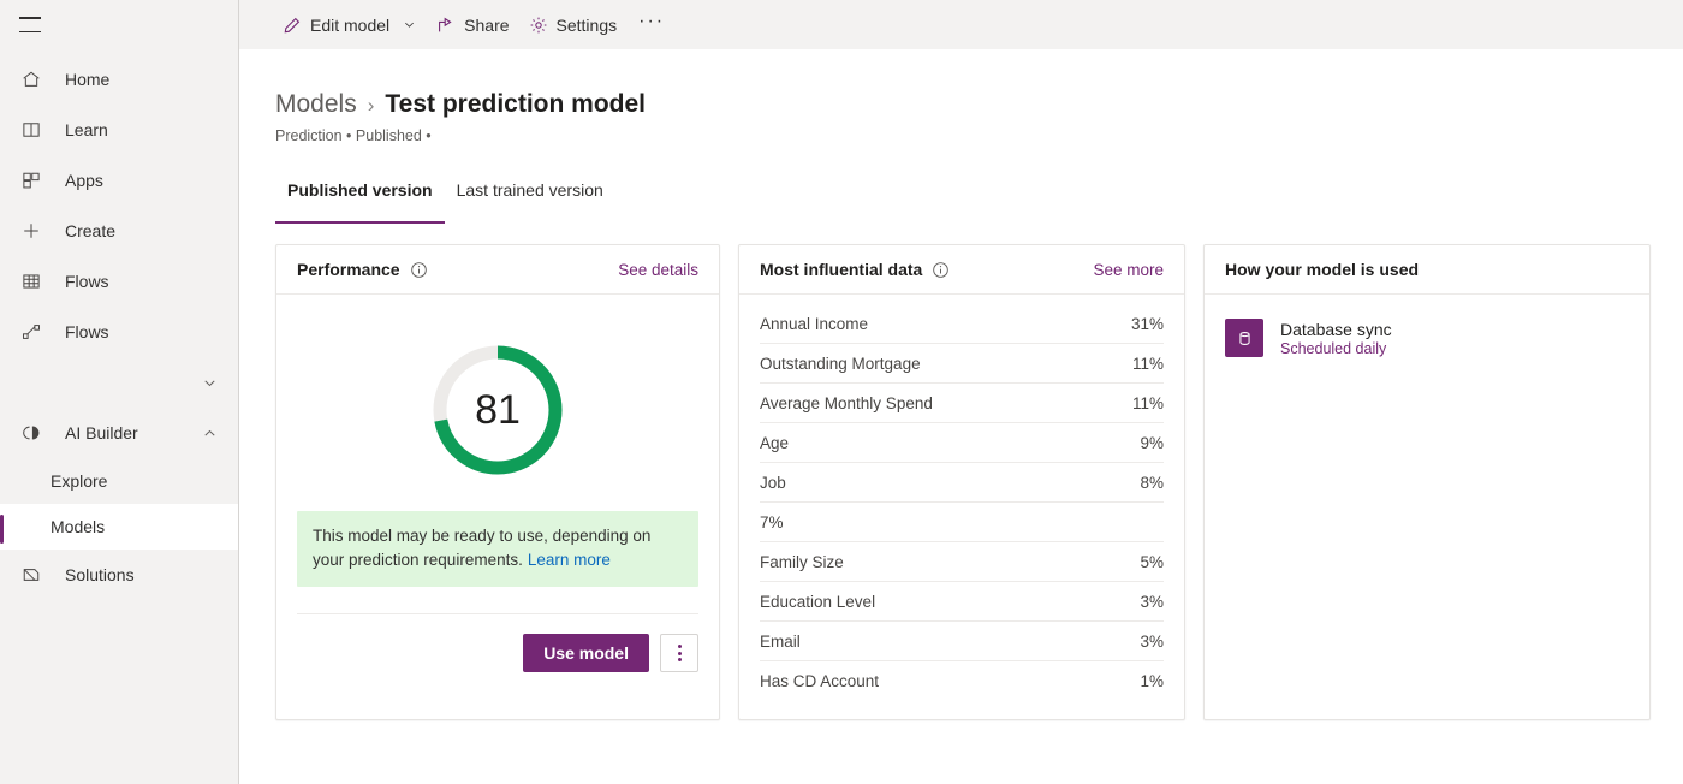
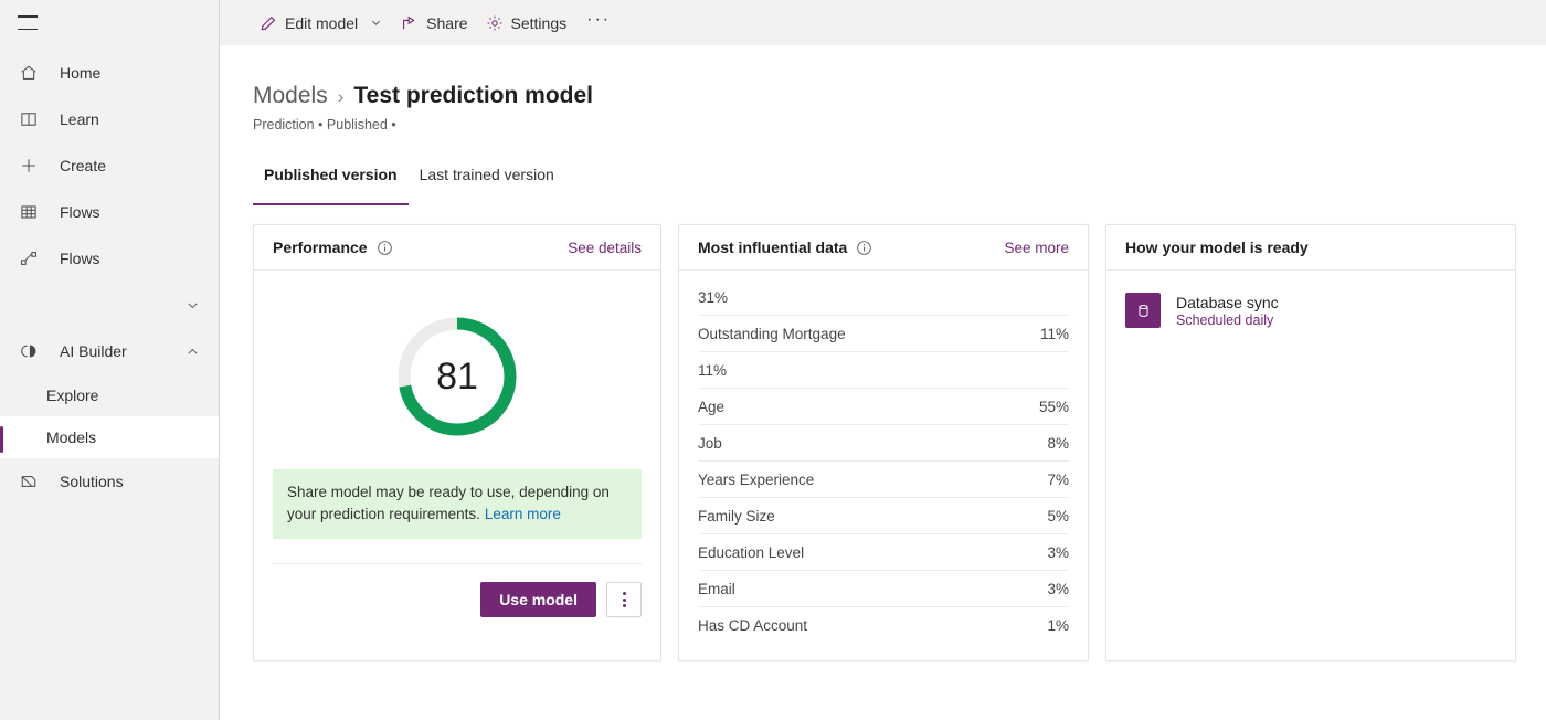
  Home
  Learn
- Apps
  Create
  Flows
  Flows
  AI Builder
  Explore
  Models
  Solutions
  Edit model
  Share
  Settings
  ···
  Models
  ›
  Test prediction model
  Prediction • Published •
  Published version
  Last trained version
  Performance
  See details
  81
- This model may be ready to use, depending on your prediction requirements. Learn more
+ Share model may be ready to use, depending on your prediction requirements. Learn more
  Use model
  Most influential data
  See more
- Annual Income
  31%
  Outstanding Mortgage
  11%
- Average Monthly Spend
  11%
  Age
- 9%
+ 55%
  Job
  8%
+ Years Experience
  7%
  Family Size
  5%
  Education Level
  3%
  Email
  3%
  Has CD Account
  1%
- How your model is used
+ How your model is ready
  Database sync
  Scheduled daily
